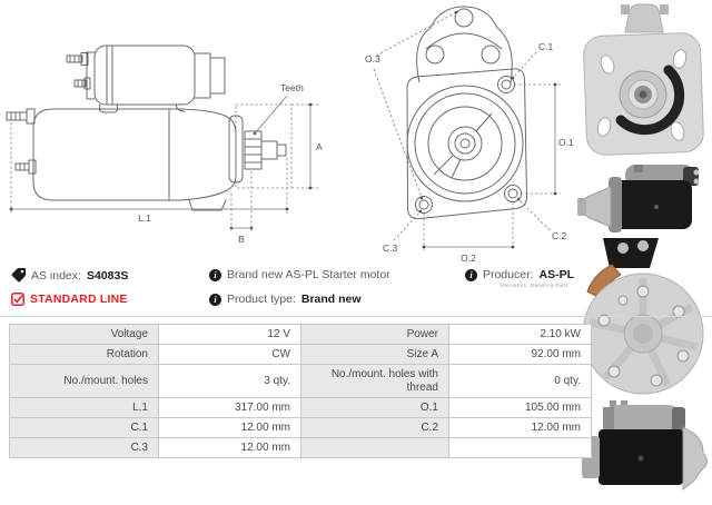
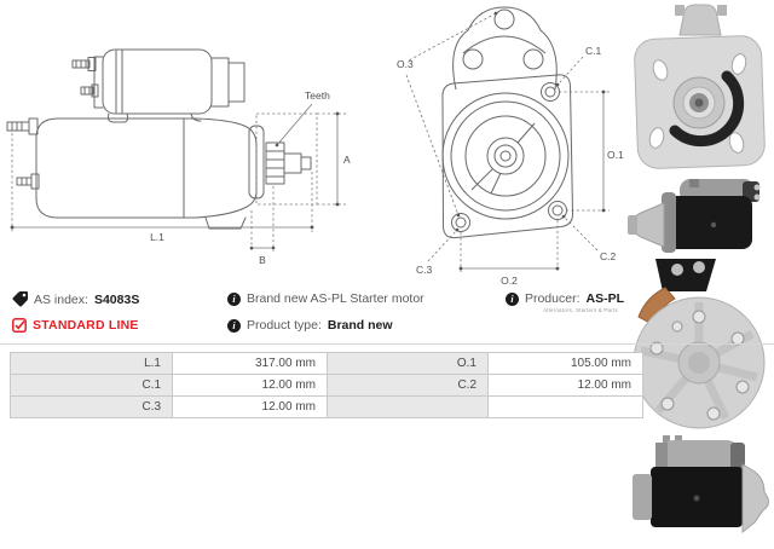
  Teeth
  A
  L.1
  B
  O.3
  C.1
  O.1
  C.2
  C.3
  O.2
  AS index:
  S4083S
  STANDARD LINE
  i
  Brand new AS-PL Starter motor
  i
  Product type:
  Brand new
  i
  Producer:
  AS-PL
- Voltage	12 V	Power	2.10 kW
- Rotation	CW	Size A	92.00 mm
- No./mount. holes	3 qty.	No./mount. holes with thread	0 qty.
  L.1	317.00 mm	O.1	105.00 mm
  C.1	12.00 mm	C.2	12.00 mm
  C.3	12.00 mm
